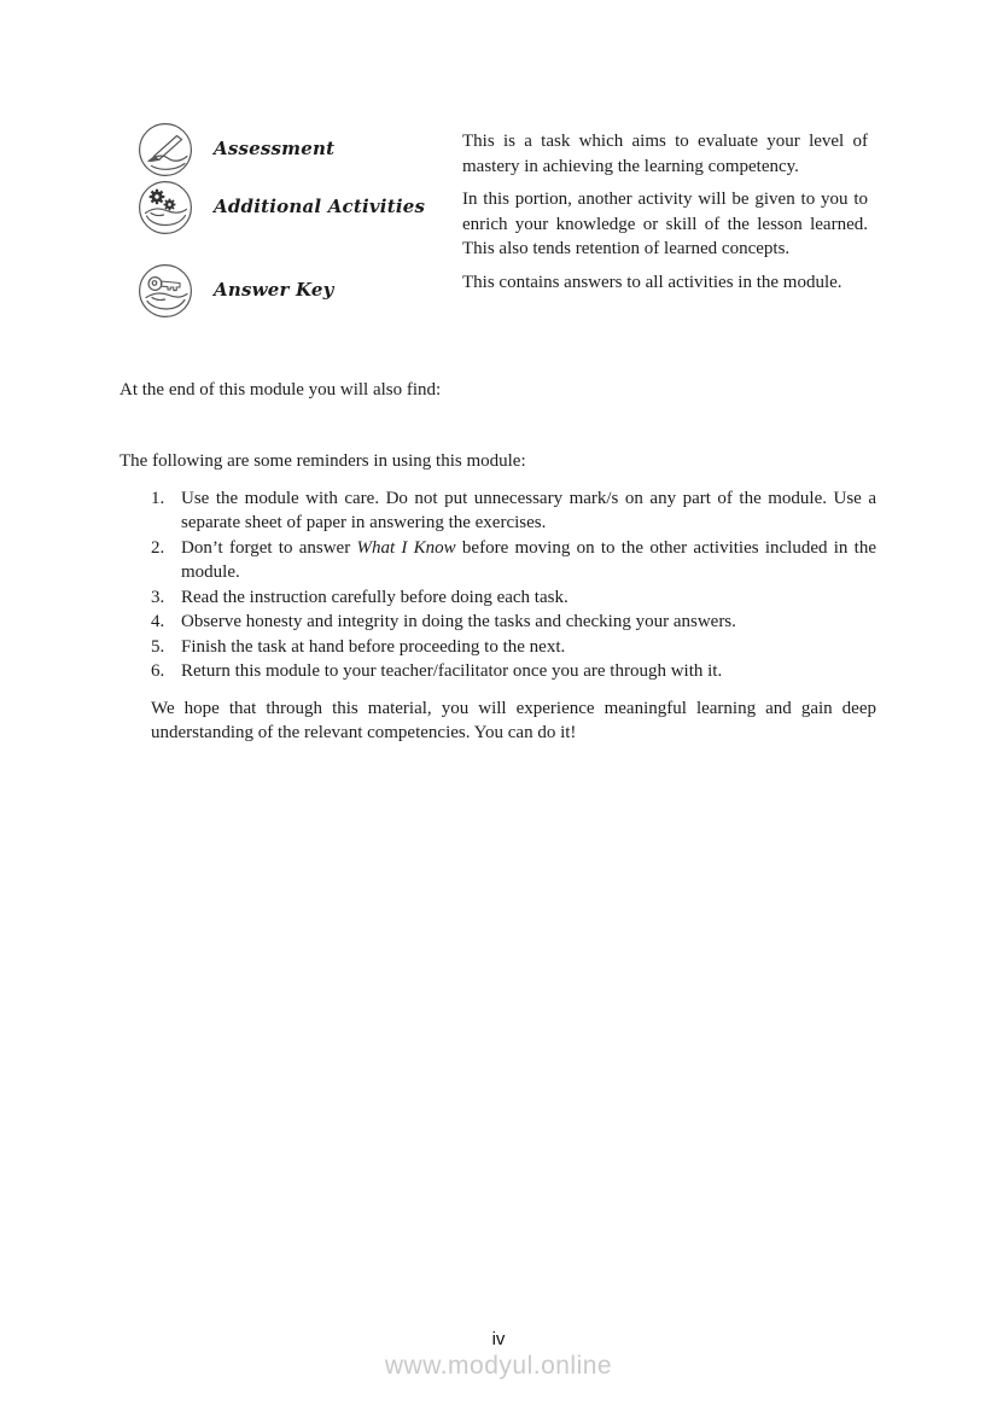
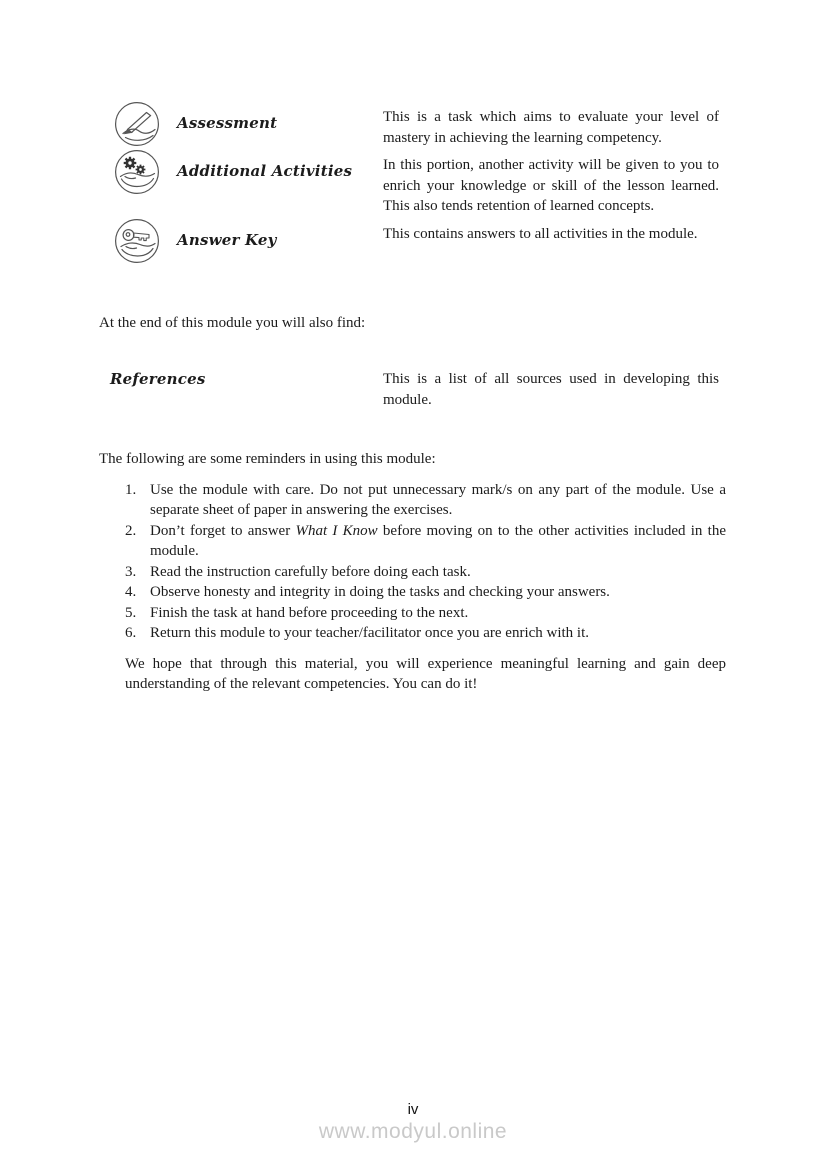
  Assessment
  This is a task which aims to evaluate your level of mastery in achieving the learning competency.
  Additional Activities
  In this portion, another activity will be given to you to enrich your knowledge or skill of the lesson learned. This also tends retention of learned concepts.
  Answer Key
  This contains answers to all activities in the module.
  At the end of this module you will also find:
+ References
+ This is a list of all sources used in developing this module.
  The following are some reminders in using this module:
  1.
  Use the module with care. Do not put unnecessary mark/s on any part of the module. Use a separate sheet of paper in answering the exercises.
  2.
  Don’t forget to answer What I Know before moving on to the other activities included in the module.
  3.
  Read the instruction carefully before doing each task.
  4.
  Observe honesty and integrity in doing the tasks and checking your answers.
  5.
  Finish the task at hand before proceeding to the next.
  6.
- Return this module to your teacher/facilitator once you are through with it.
+ Return this module to your teacher/facilitator once you are enrich with it.
  We hope that through this material, you will experience meaningful learning and gain deep understanding of the relevant competencies. You can do it!
  iv
  www.modyul.online
